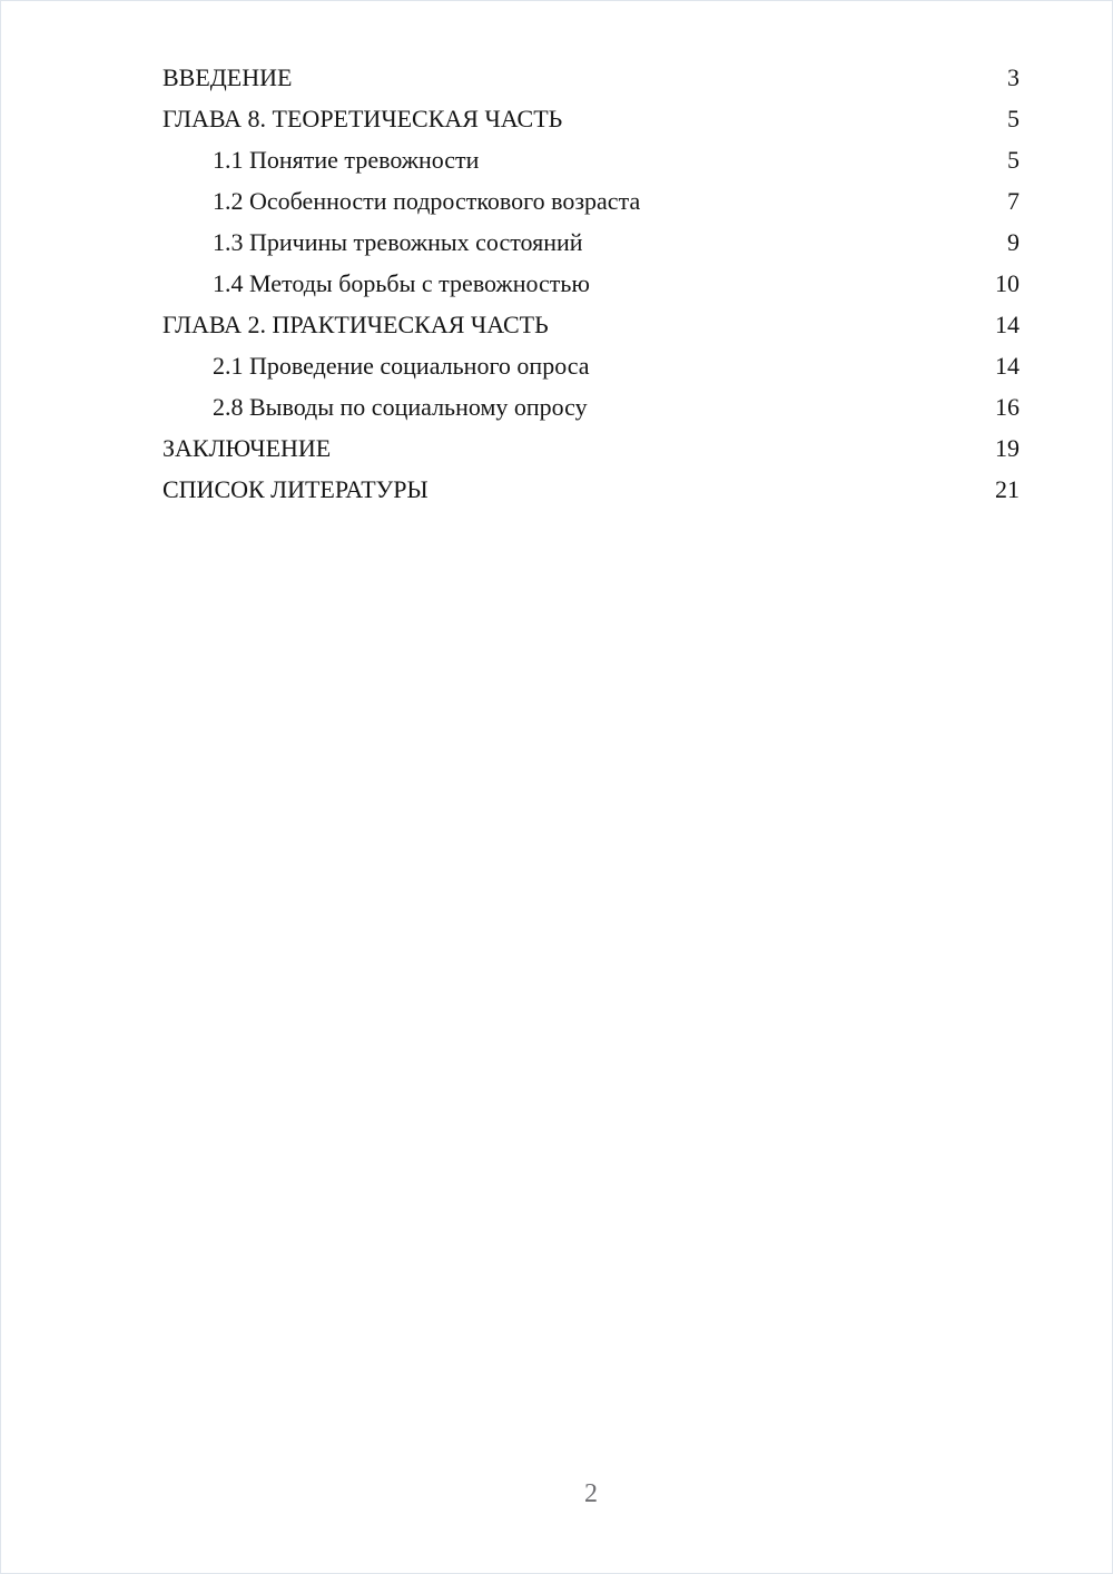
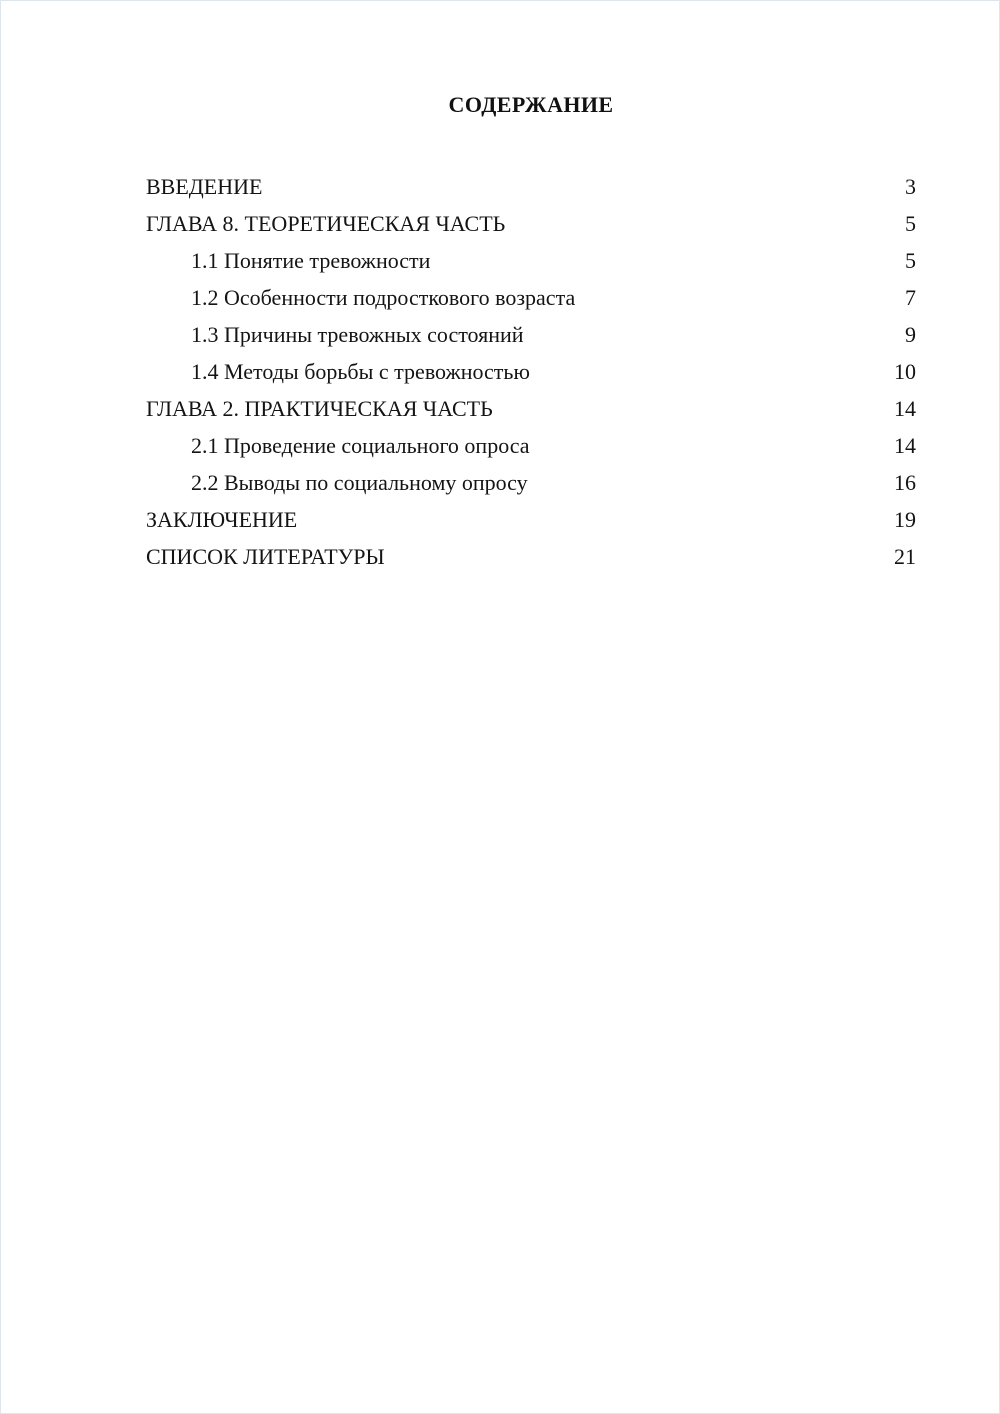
+ СОДЕРЖАНИЕ
  ВВЕДЕНИЕ
  3
  ГЛАВА 8. ТЕОРЕТИЧЕСКАЯ ЧАСТЬ
  5
  1.1 Понятие тревожности
  5
  1.2 Особенности подросткового возраста
  7
  1.3 Причины тревожных состояний
  9
  1.4 Методы борьбы с тревожностью
  10
  ГЛАВА 2. ПРАКТИЧЕСКАЯ ЧАСТЬ
  14
  2.1 Проведение социального опроса
  14
- 2.8 Выводы по социальному опросу
+ 2.2 Выводы по социальному опросу
  16
  ЗАКЛЮЧЕНИЕ
  19
  СПИСОК ЛИТЕРАТУРЫ
  21
- 2
